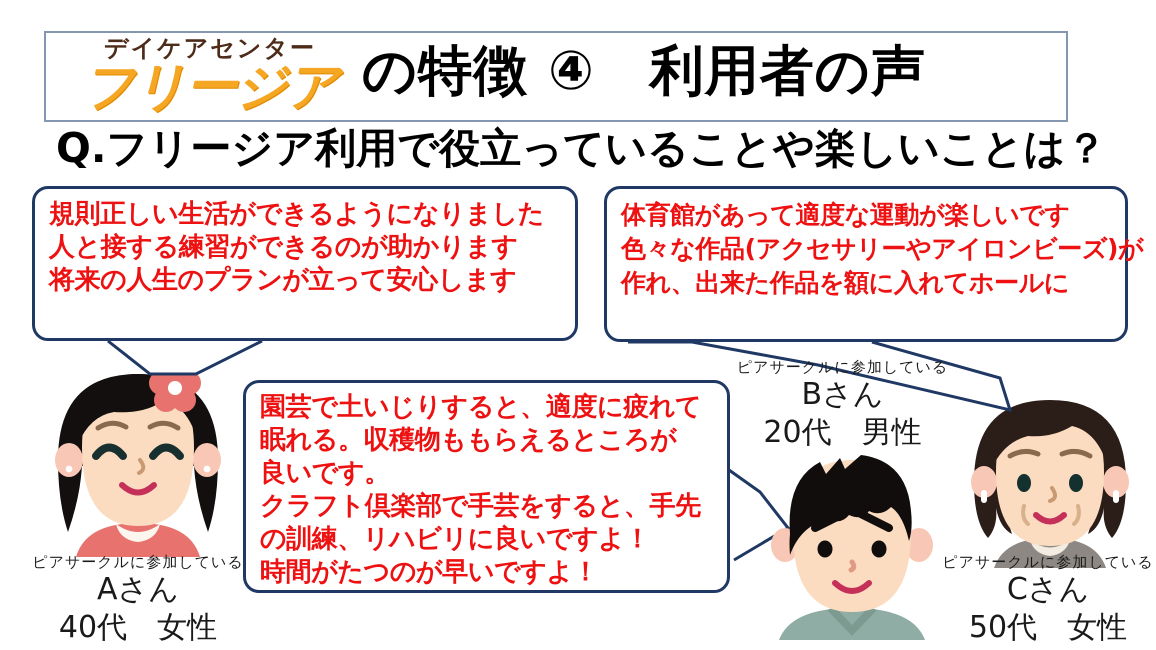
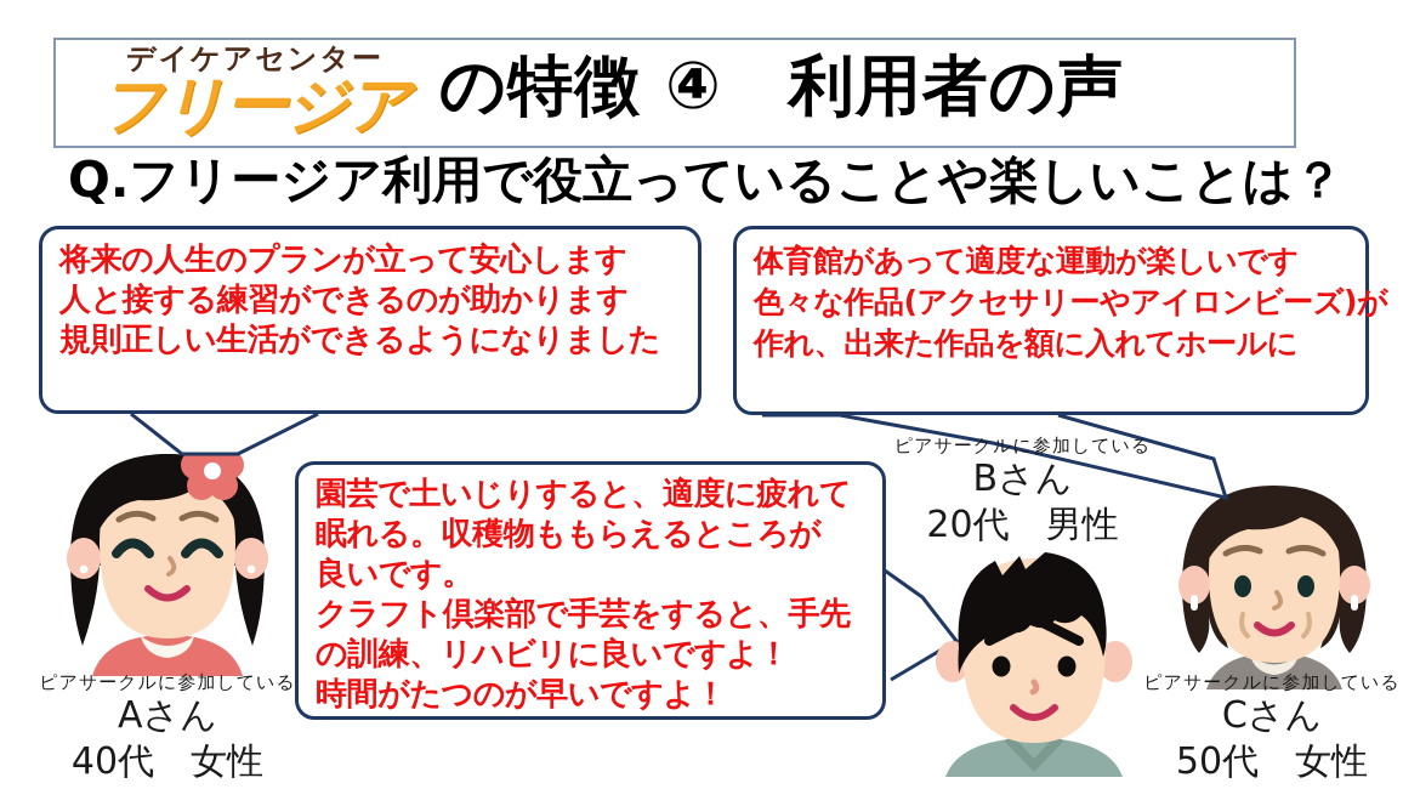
  デイケアセンター
  フリージア
  の特徴 ④ 利用者の声
  Q.フリージア利用で役立っていることや楽しいことは？
- 規則正しい生活ができるようになりました
+ 将来の人生のプランが立って安心します
  人と接する練習ができるのが助かります
- 将来の人生のプランが立って安心します
+ 規則正しい生活ができるようになりました
  体育館があって適度な運動が楽しいです
  色々な作品(アクセサリーやアイロンビーズ)が
  作れ、出来た作品を額に入れてホールに
  園芸で土いじりすると、適度に疲れて
  眠れる。収穫物ももらえるところが
  良いです。
  クラフト倶楽部で手芸をすると、手先
  の訓練、リハビリに良いですよ！
  時間がたつのが早いですよ！
  ピアサークルに参加している
  Aさん
  40代 女性
  ピアサークルに参加している
  Bさん
  20代 男性
  ピアサークルに参加している
  Cさん
  50代 女性
